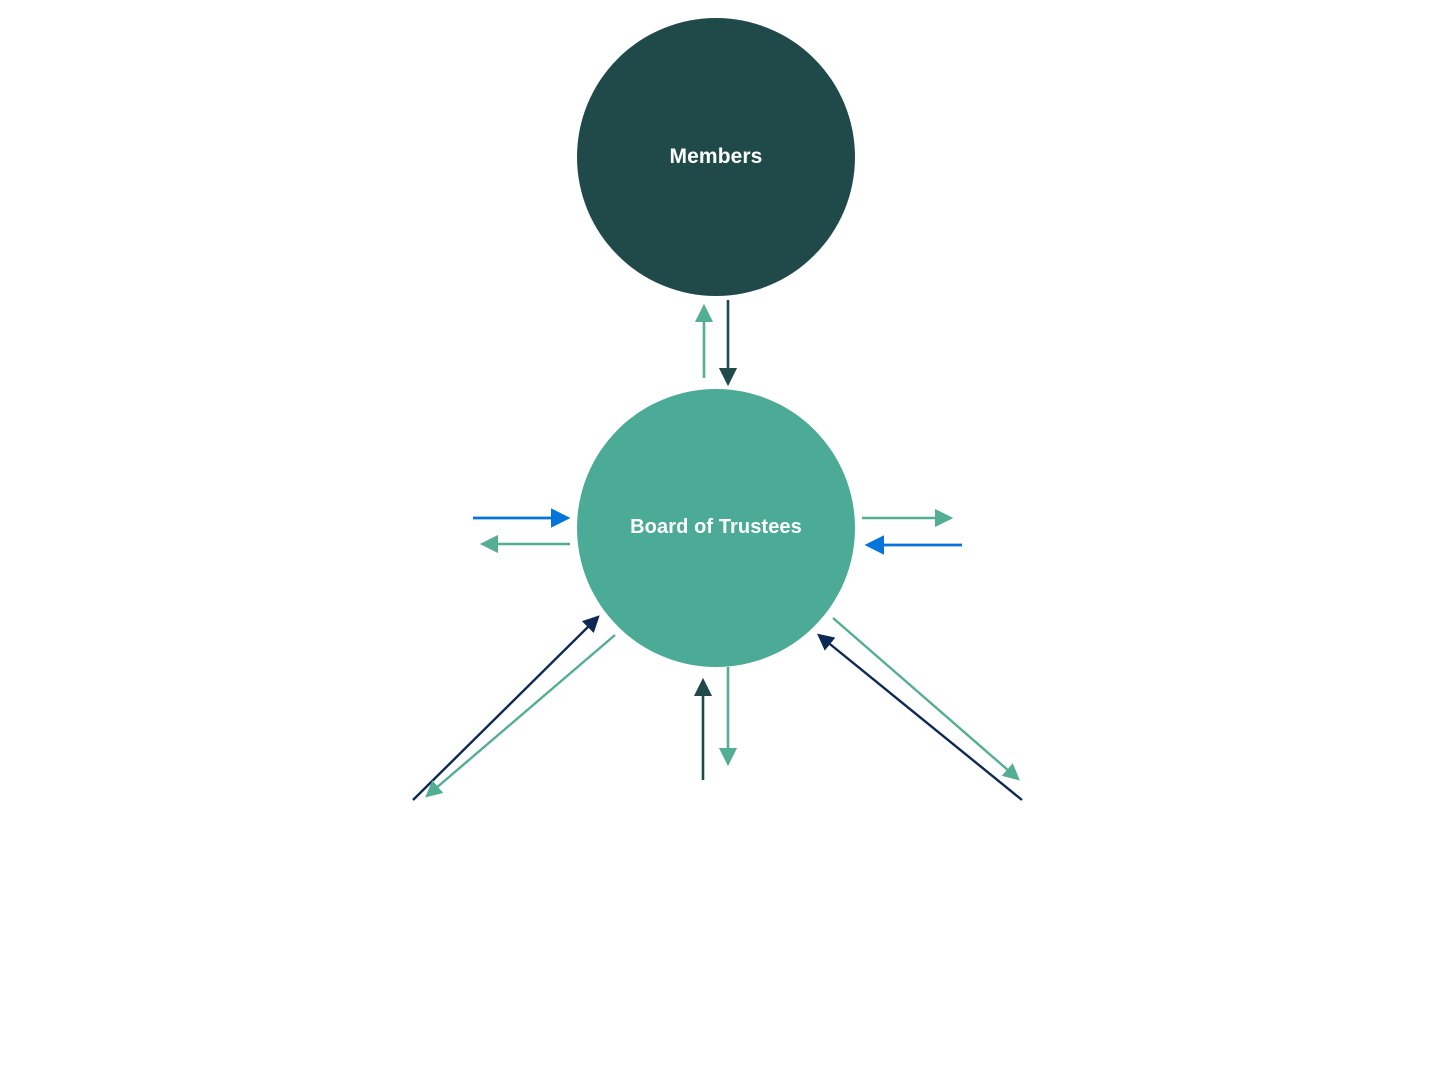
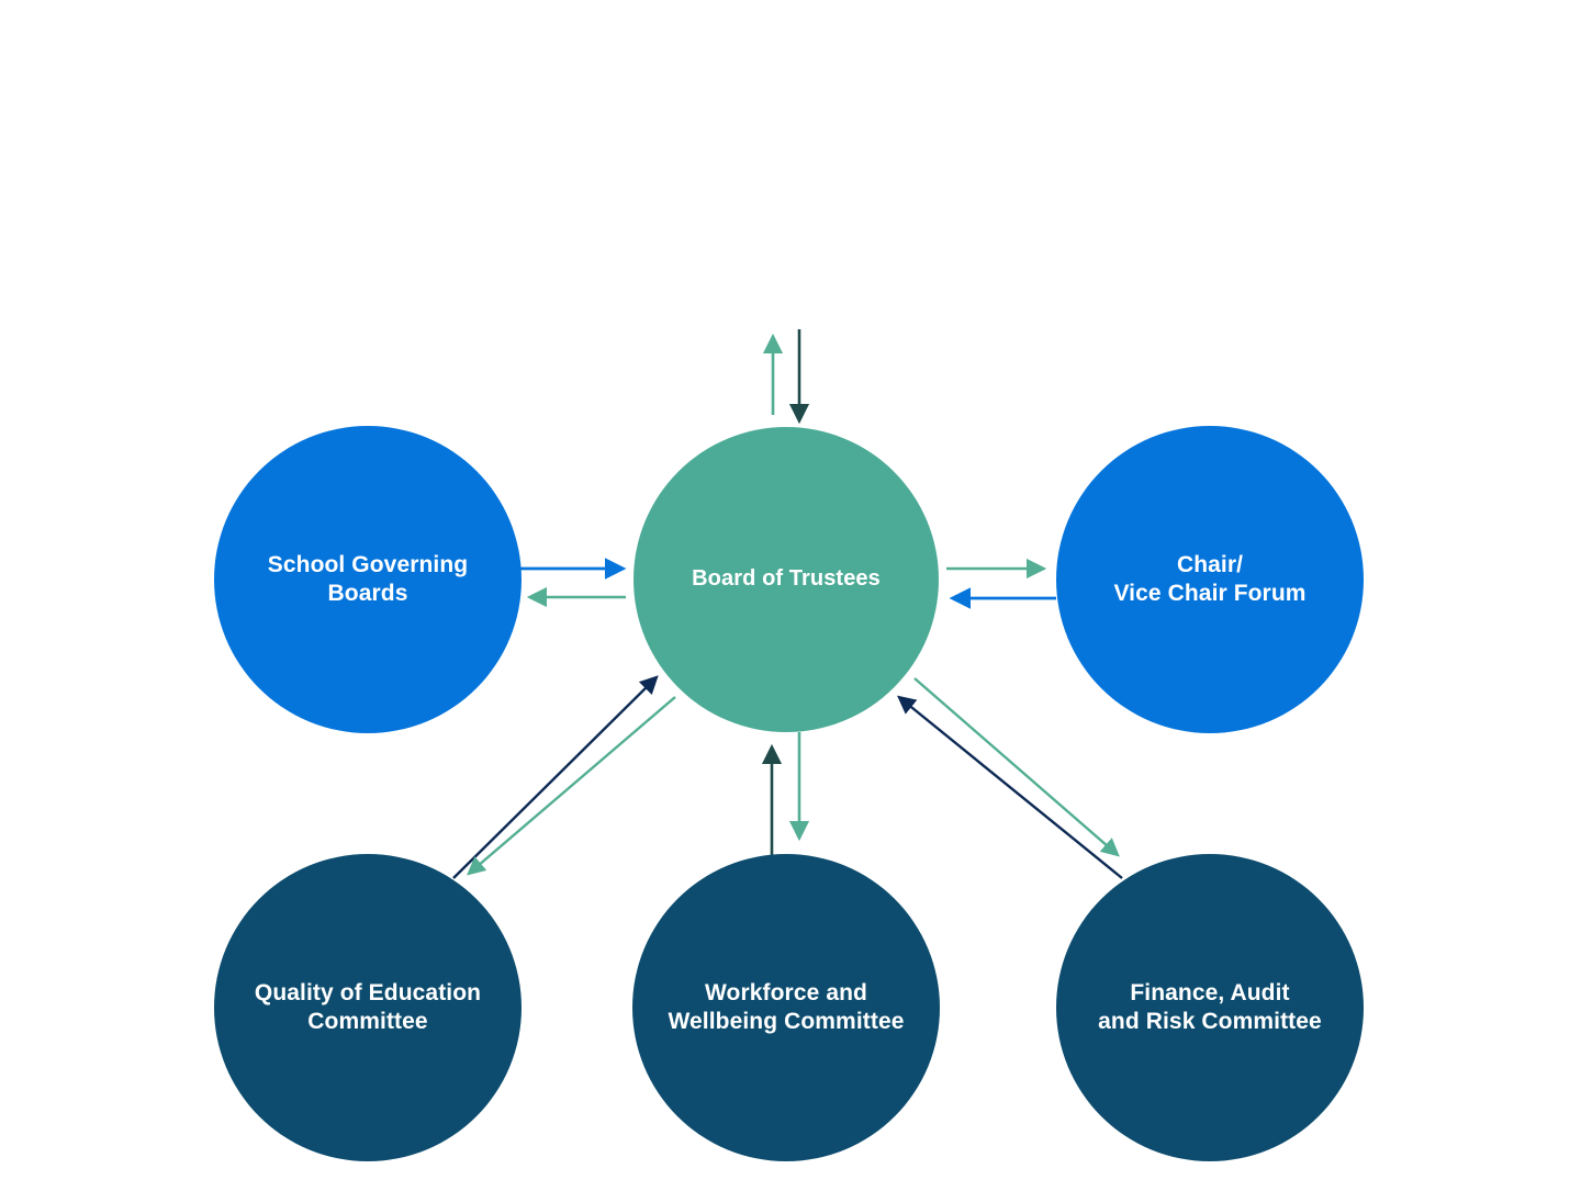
- Members
  Board of Trustees
+ School Governing Boards
+ Chair/ Vice Chair Forum
+ Quality of Education Committee
+ Workforce and Wellbeing Committee
+ Finance, Audit and Risk Committee
